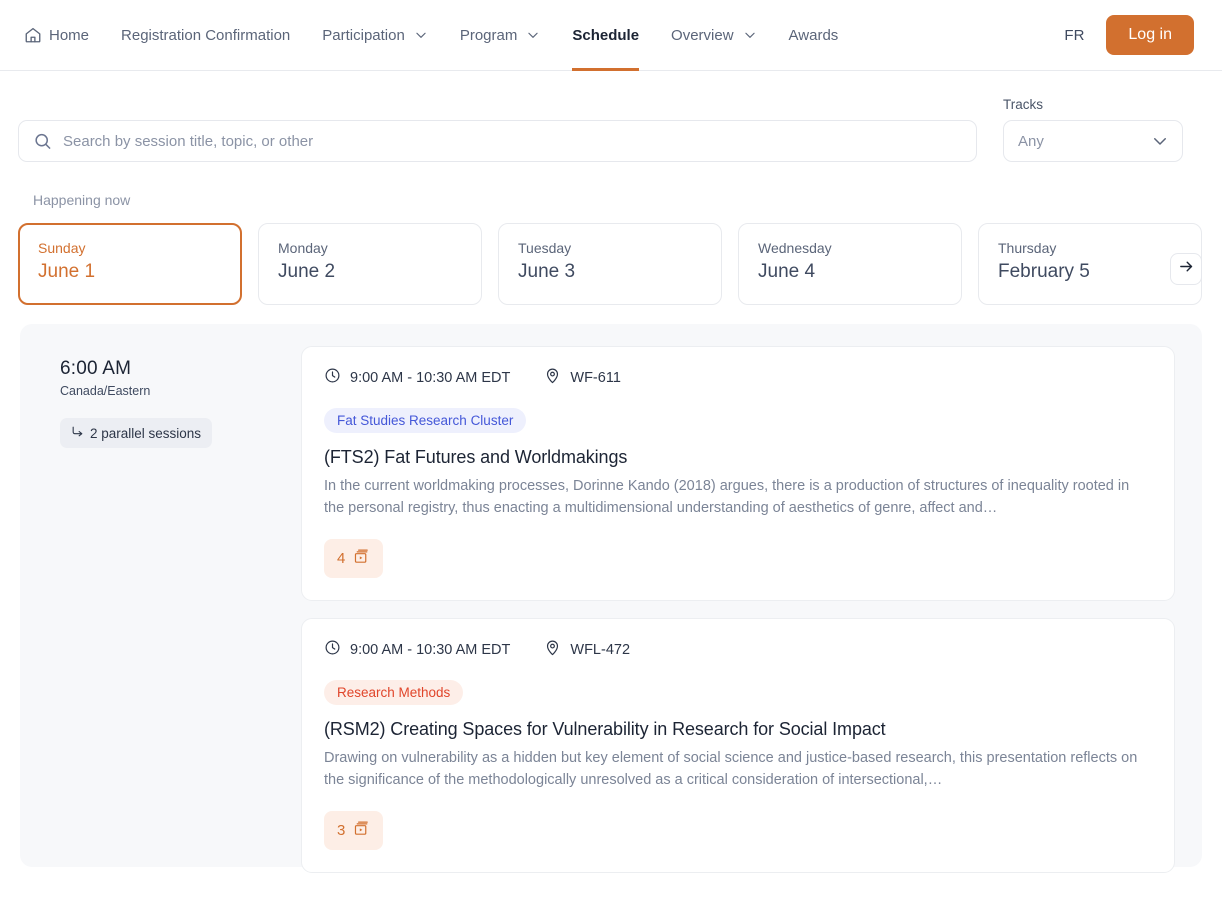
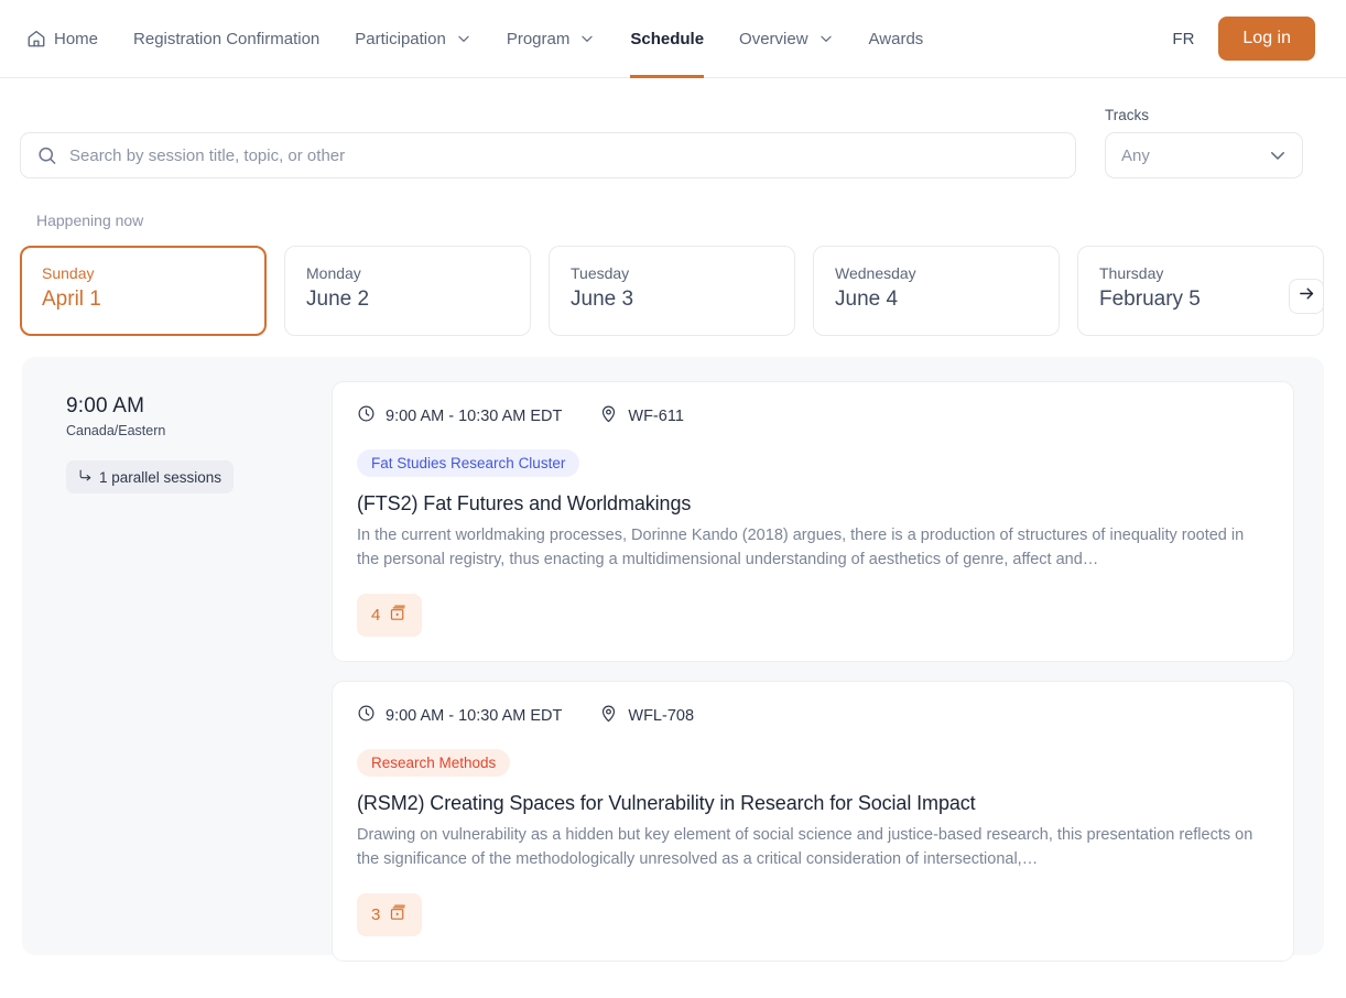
  Home
  Registration Confirmation
  Participation
  Program
  Schedule
  Overview
  Awards
  FR
  Log in
  Search by session title, topic, or other
  Tracks
  Any
  Happening now
  Sunday
- June 1
+ April 1
  Monday
  June 2
  Tuesday
  June 3
  Wednesday
  June 4
  Thursday
  February 5
- 6:00 AM
+ 9:00 AM
  Canada/Eastern
- 2 parallel sessions
+ 1 parallel sessions
  9:00 AM - 10:30 AM EDT
  WF-611
  Fat Studies Research Cluster
  (FTS2) Fat Futures and Worldmakings
  In the current worldmaking processes, Dorinne Kando (2018) argues, there is a production of structures of inequality rooted in the personal registry, thus enacting a multidimensional understanding of aesthetics of genre, affect and…
  4
  9:00 AM - 10:30 AM EDT
- WFL-472
+ WFL-708
  Research Methods
  (RSM2) Creating Spaces for Vulnerability in Research for Social Impact
  Drawing on vulnerability as a hidden but key element of social science and justice-based research, this presentation reflects on the significance of the methodologically unresolved as a critical consideration of intersectional,…
  3
